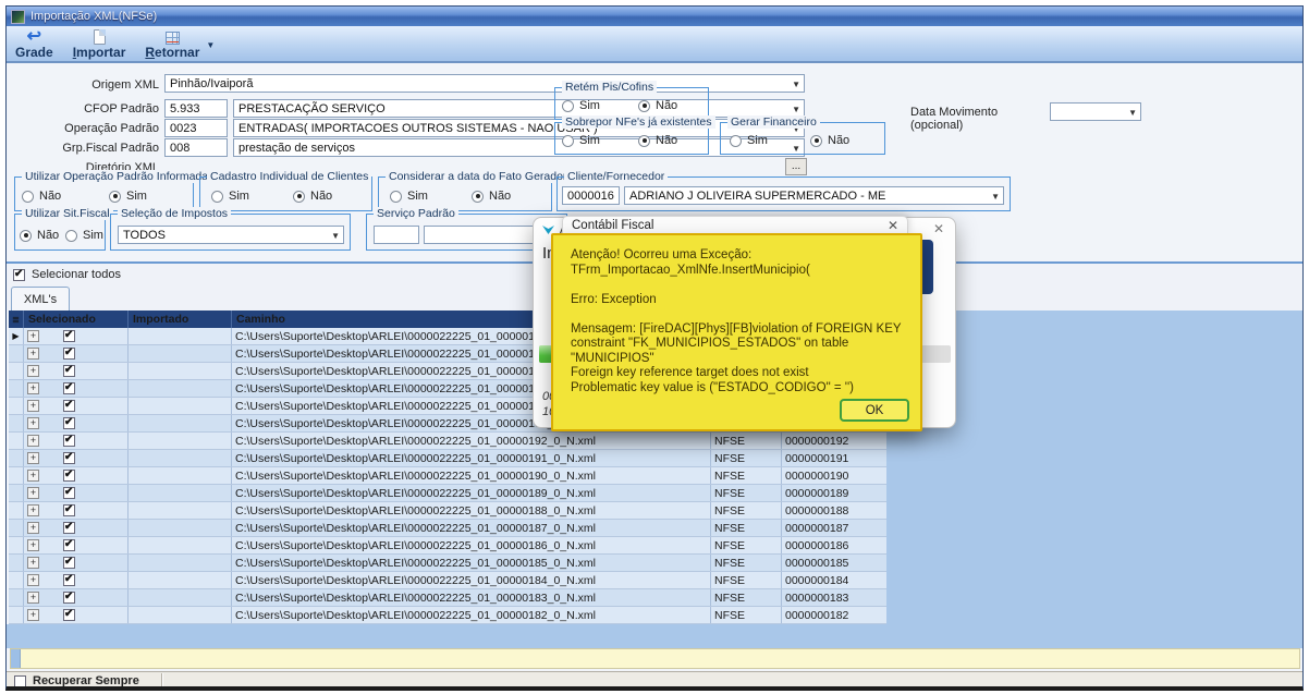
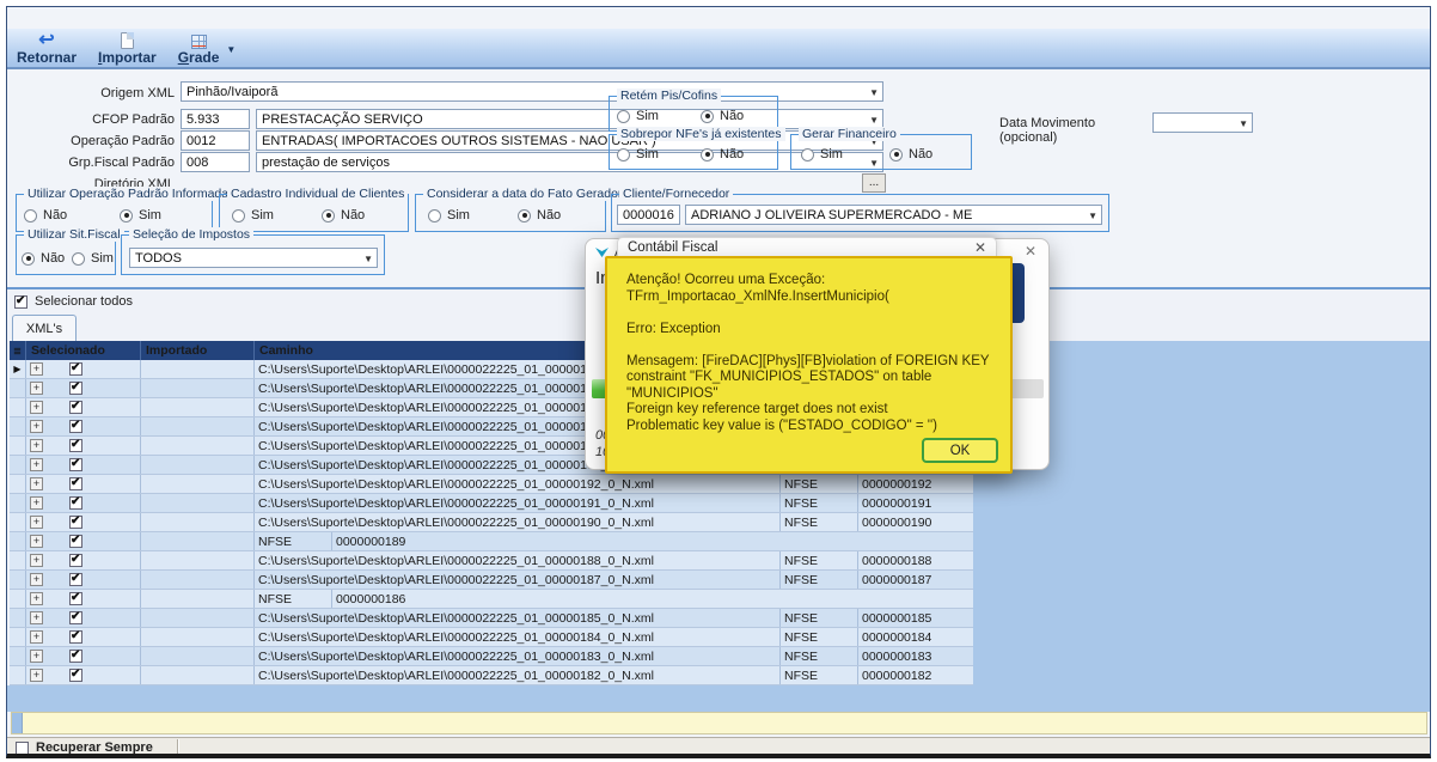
- Importação XML(NFSe)
  ↩
- Grade
+ Retornar
  Importar
- Retornar
+ Grade
  ▼
  Origem XML
  Pinhão/Ivaiporã
  ▼
  CFOP Padrão
  5.933
  PRESTACAÇÃO SERVIÇO
  ▼
  Operação Padrão
- 0023
+ 0012
  ENTRADAS( IMPORTACOES OUTROS SISTEMAS - NAO
  ▼
  Grp.Fiscal Padrão
  008
  prestação de serviços
  ▼
  Diretório XML
  ...
  Data Movimento (opcional)
  ▼
  Retém Pis/Cofins
  Sim
  Não
  Sobrepor NFe's já existentes
  Sim
  Não
  Gerar Financeiro
  Sim
  Não
  Utilizar Operação Padrão Informada
  Não
  Sim
  Cadastro Individual de Clientes
  Sim
  Não
  Considerar a data do Fato Gerado
  Sim
  Não
  Cliente/Fornecedor
  0000016
  ADRIANO J OLIVEIRA SUPERMERCADO - ME
  ▼
  Utilizar Sit.Fiscal
  Não
  Sim
  Seleção de Impostos
  TODOS
  ▼
- Serviço Padrão
  Selecionar todos
  XML's
  ≣
  Selecionado
  Importado
  Caminho
  ▶
  +
  C:\Users\Suporte\Desktop\ARLEI\0000022225_01_00000
  +
  C:\Users\Suporte\Desktop\ARLEI\0000022225_01_00000
  +
  C:\Users\Suporte\Desktop\ARLEI\0000022225_01_00000
  +
  C:\Users\Suporte\Desktop\ARLEI\0000022225_01_00000
  +
  C:\Users\Suporte\Desktop\ARLEI\0000022225_01_00000
  +
  C:\Users\Suporte\Desktop\ARLEI\0000022225_01_000001
  +
  C:\Users\Suporte\Desktop\ARLEI\0000022225_01_00000192_0_N.xml
  NFSE
  0000000192
  +
  C:\Users\Suporte\Desktop\ARLEI\0000022225_01_00000191_0_N.xml
  NFSE
  0000000191
  +
  C:\Users\Suporte\Desktop\ARLEI\0000022225_01_00000190_0_N.xml
  NFSE
  0000000190
  +
- C:\Users\Suporte\Desktop\ARLEI\0000022225_01_00000189_0_N.xml
  NFSE
  0000000189
  +
  C:\Users\Suporte\Desktop\ARLEI\0000022225_01_00000188_0_N.xml
  NFSE
  0000000188
  +
  C:\Users\Suporte\Desktop\ARLEI\0000022225_01_00000187_0_N.xml
  NFSE
  0000000187
  +
- C:\Users\Suporte\Desktop\ARLEI\0000022225_01_00000186_0_N.xml
  NFSE
  0000000186
  +
  C:\Users\Suporte\Desktop\ARLEI\0000022225_01_00000185_0_N.xml
  NFSE
  0000000185
  +
  C:\Users\Suporte\Desktop\ARLEI\0000022225_01_00000184_0_N.xml
  NFSE
  0000000184
  +
  C:\Users\Suporte\Desktop\ARLEI\0000022225_01_00000183_0_N.xml
  NFSE
  0000000183
  +
  C:\Users\Suporte\Desktop\ARLEI\0000022225_01_00000182_0_N.xml
  NFSE
  0000000182
  Recuperar Sempre
  ✕
  Contábil Fiscal
  ✕
  Atenção! Ocorreu uma Exceção:
  TFrm_Importacao_XmlNfe.InsertMunicipio(
  Erro: Exception
  Mensagem: [FireDAC][Phys][FB]violation of FOREIGN KEY
  constraint "FK_MUNICIPIOS_ESTADOS" on table "MUNICIPIOS"
  Foreign key reference target does not exist
  Problematic key value is ("ESTADO_CODIGO" = '')
  OK
